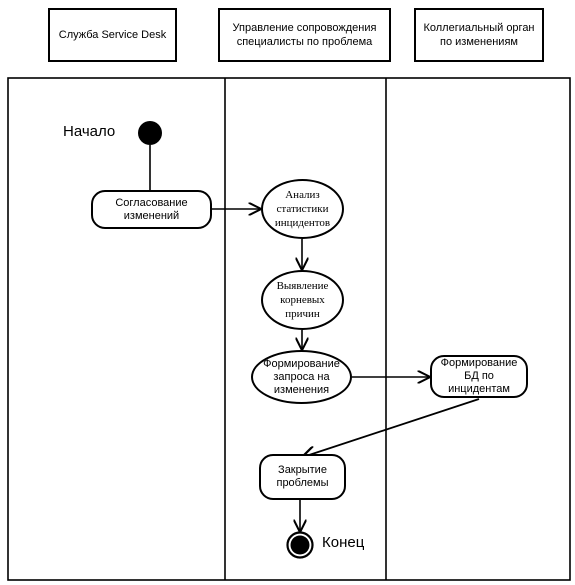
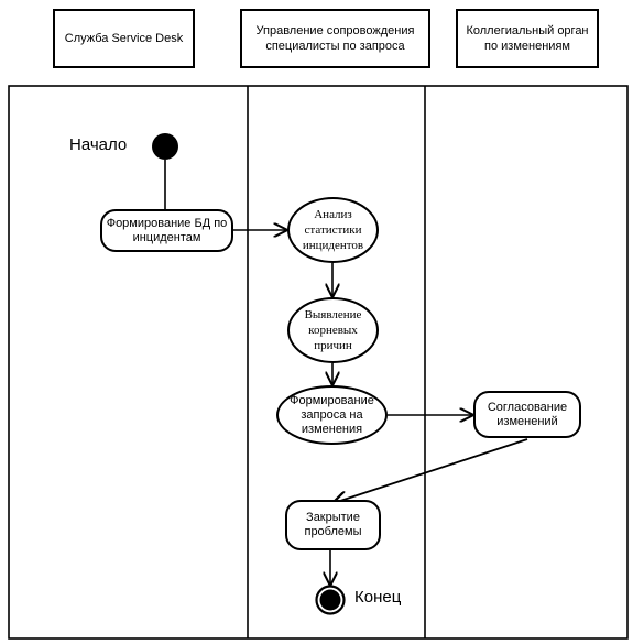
  Служба Service Desk
- Управление сопровождения специалисты по проблема
+ Управление сопровождения специалисты по запроса
  Коллегиальный орган по изменениям
  Начало
  Конец
- Согласование изменений
+ Формирование БД по инцидентам
  Анализ статистики инцидентов
  Выявление корневых причин
  Формирование запроса на изменения
- Формирование БД по инцидентам
+ Согласование изменений
  Закрытие проблемы
